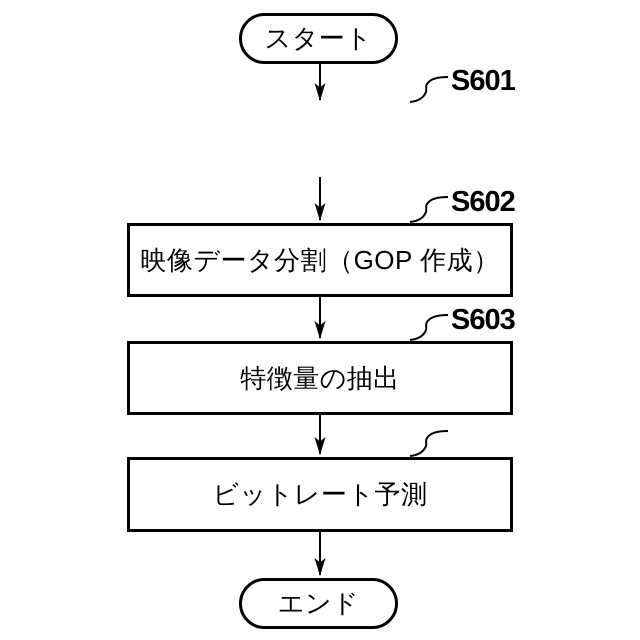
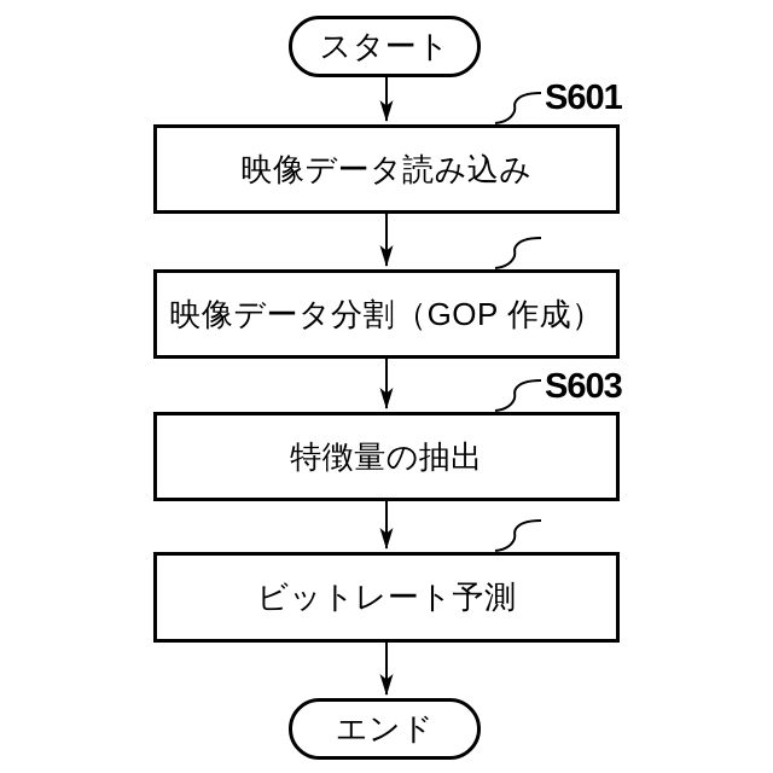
  スタート
  S601
- S602
  S603
+ 映像データ読み込み
  映像データ分割（GOP 作成）
  特徴量の抽出
  ビットレート予測
  エンド
